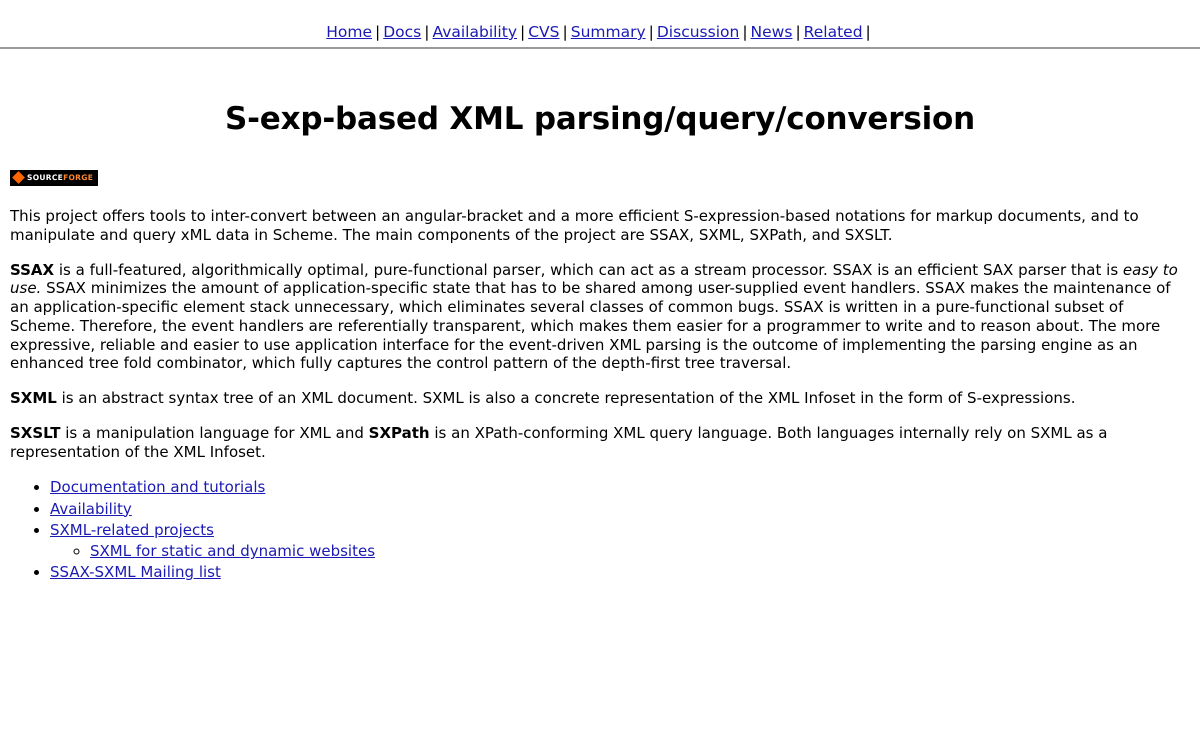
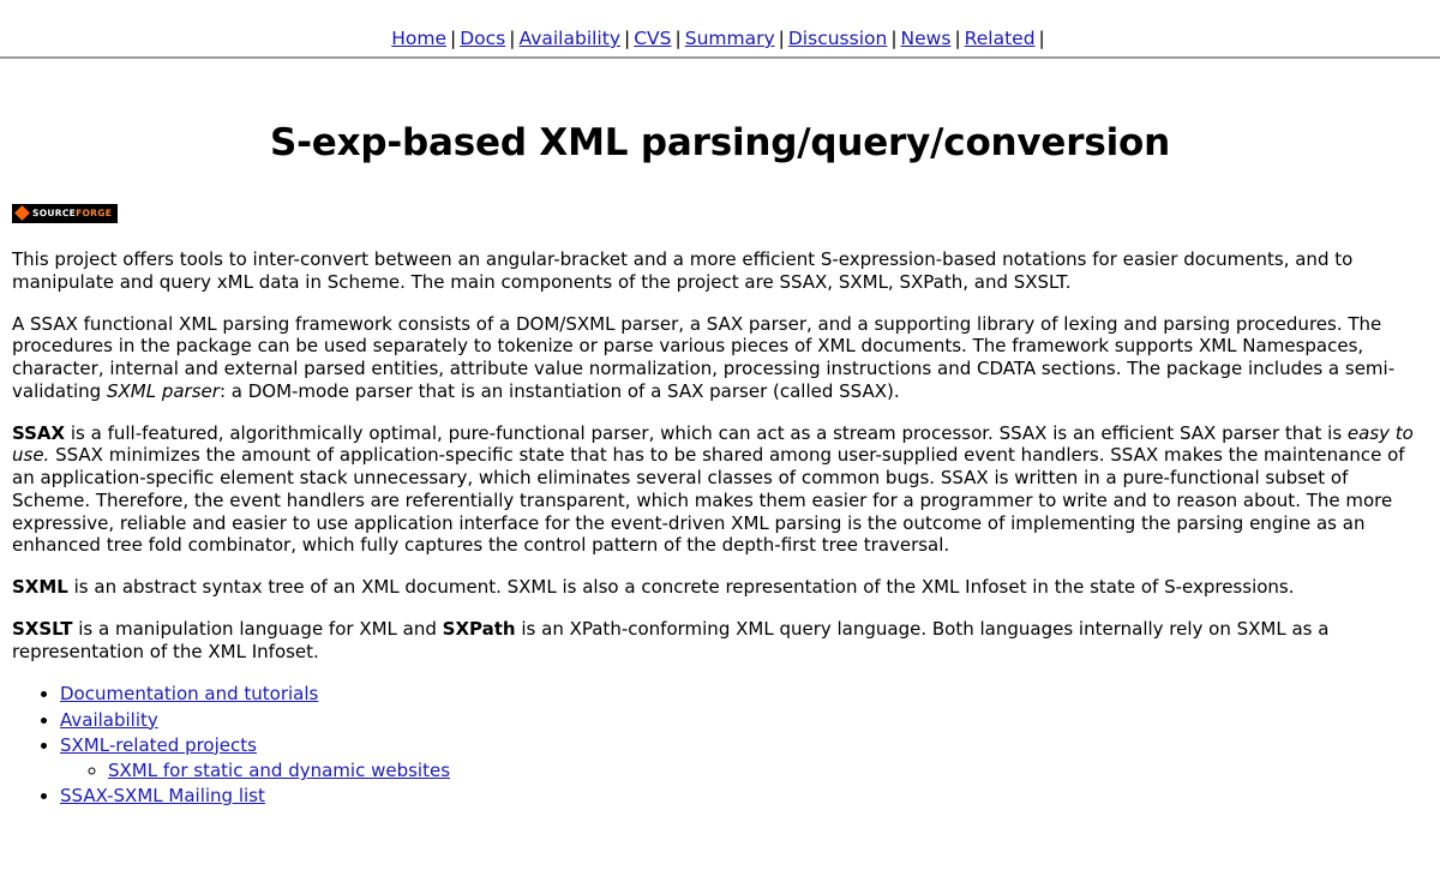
  Home | Docs | Availability | CVS | Summary | Discussion | News | Related |
  S-exp-based XML parsing/query/conversion
  SOURCEFORGE
- This project offers tools to inter-convert between an angular-bracket and a more efficient S-expression-based notations for markup documents, and to manipulate and query xML data in Scheme. The main components of the project are SSAX, SXML, SXPath, and SXSLT.
+ This project offers tools to inter-convert between an angular-bracket and a more efficient S-expression-based notations for easier documents, and to manipulate and query xML data in Scheme. The main components of the project are SSAX, SXML, SXPath, and SXSLT.
+ A SSAX functional XML parsing framework consists of a DOM/SXML parser, a SAX parser, and a supporting library of lexing and parsing procedures. The procedures in the package can be used separately to tokenize or parse various pieces of XML documents. The framework supports XML Namespaces, character, internal and external parsed entities, attribute value normalization, processing instructions and CDATA sections. The package includes a semi-validating SXML parser: a DOM-mode parser that is an instantiation of a SAX parser (called SSAX).
  SSAX is a full-featured, algorithmically optimal, pure-functional parser, which can act as a stream processor. SSAX is an efficient SAX parser that is easy to use. SSAX minimizes the amount of application-specific state that has to be shared among user-supplied event handlers. SSAX makes the maintenance of an application-specific element stack unnecessary, which eliminates several classes of common bugs. SSAX is written in a pure-functional subset of Scheme. Therefore, the event handlers are referentially transparent, which makes them easier for a programmer to write and to reason about. The more expressive, reliable and easier to use application interface for the event-driven XML parsing is the outcome of implementing the parsing engine as an enhanced tree fold combinator, which fully captures the control pattern of the depth-first tree traversal.
- SXML is an abstract syntax tree of an XML document. SXML is also a concrete representation of the XML Infoset in the form of S-expressions.
+ SXML is an abstract syntax tree of an XML document. SXML is also a concrete representation of the XML Infoset in the state of S-expressions.
  SXSLT is a manipulation language for XML and SXPath is an XPath-conforming XML query language. Both languages internally rely on SXML as a representation of the XML Infoset.
  Documentation and tutorials
  Availability
  SXML-related projects
  SXML for static and dynamic websites
  SSAX-SXML Mailing list
